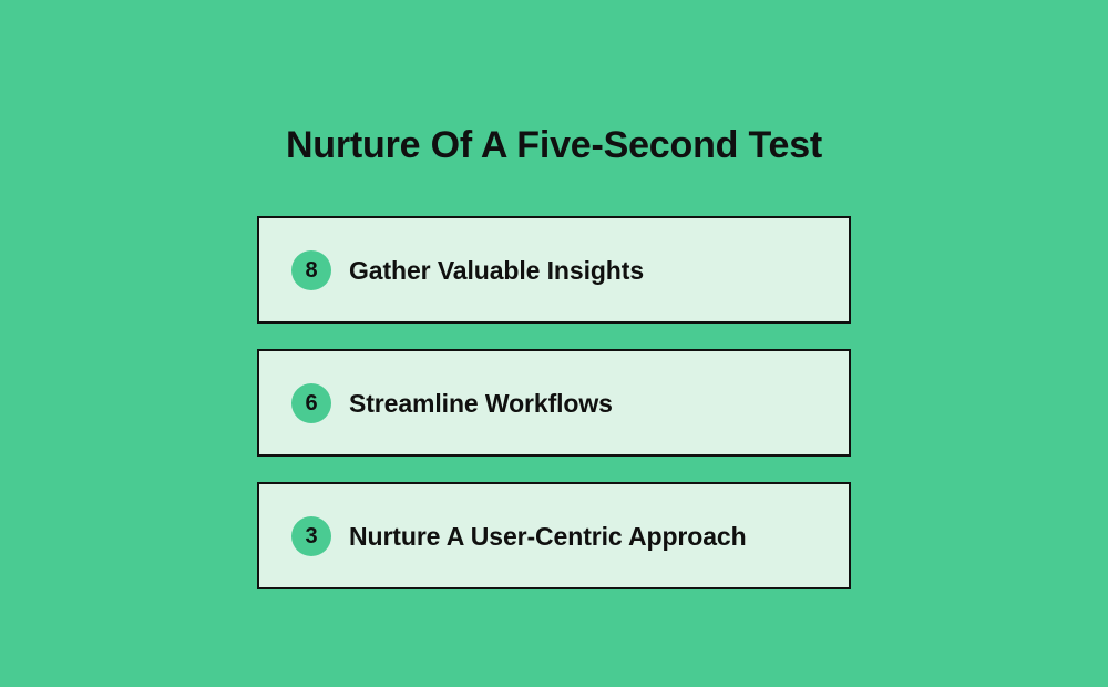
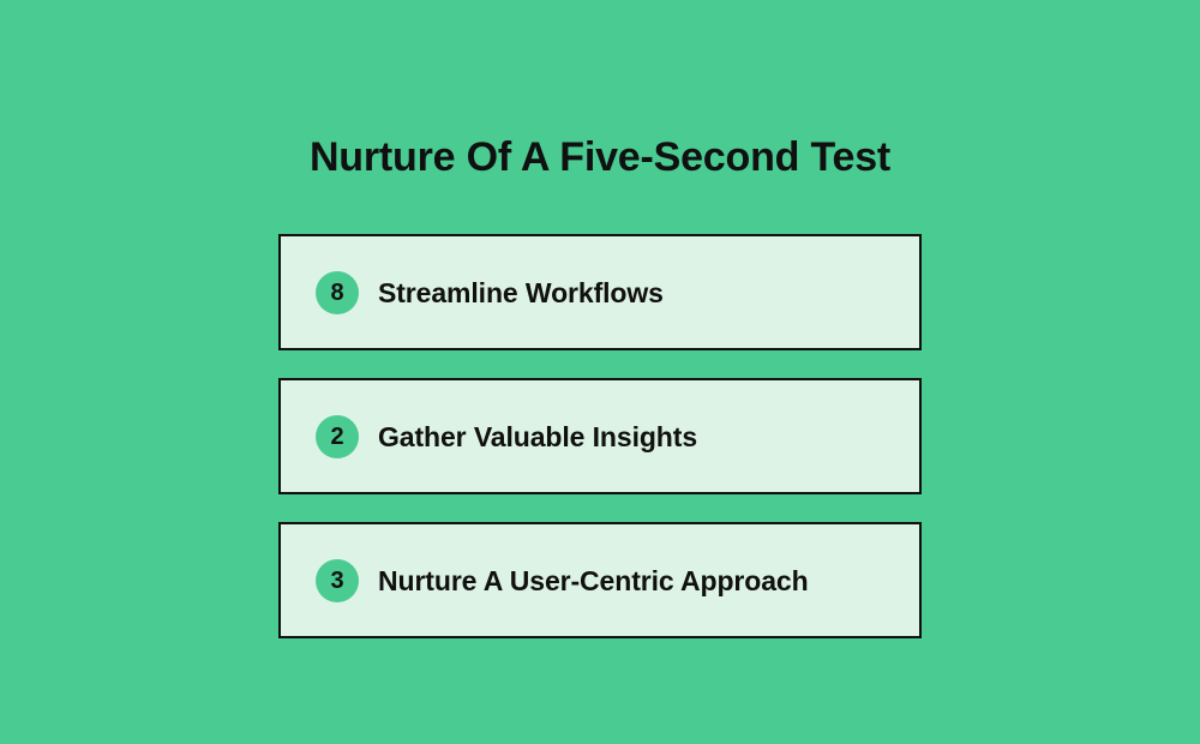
  Nurture Of A Five-Second Test
  8
- Gather Valuable Insights
+ Streamline Workflows
- 6
+ 2
- Streamline Workflows
+ Gather Valuable Insights
  3
  Nurture A User-Centric Approach
